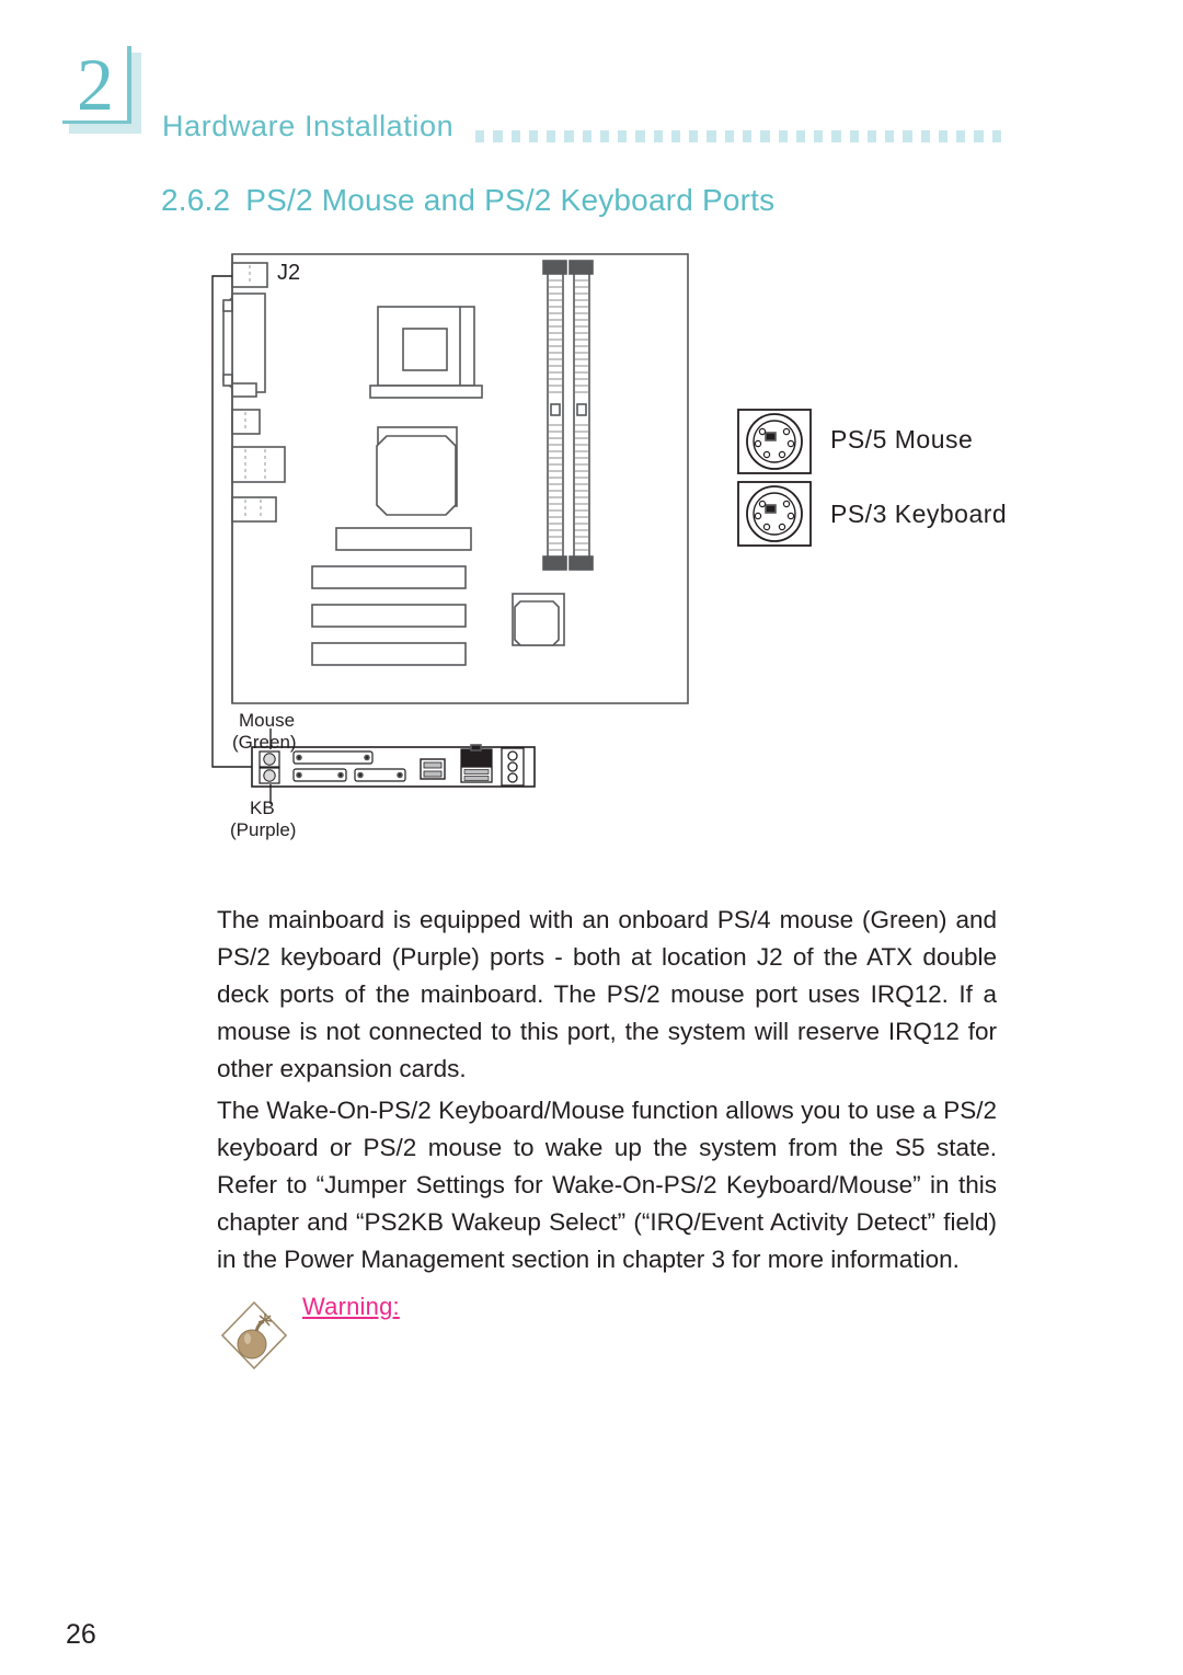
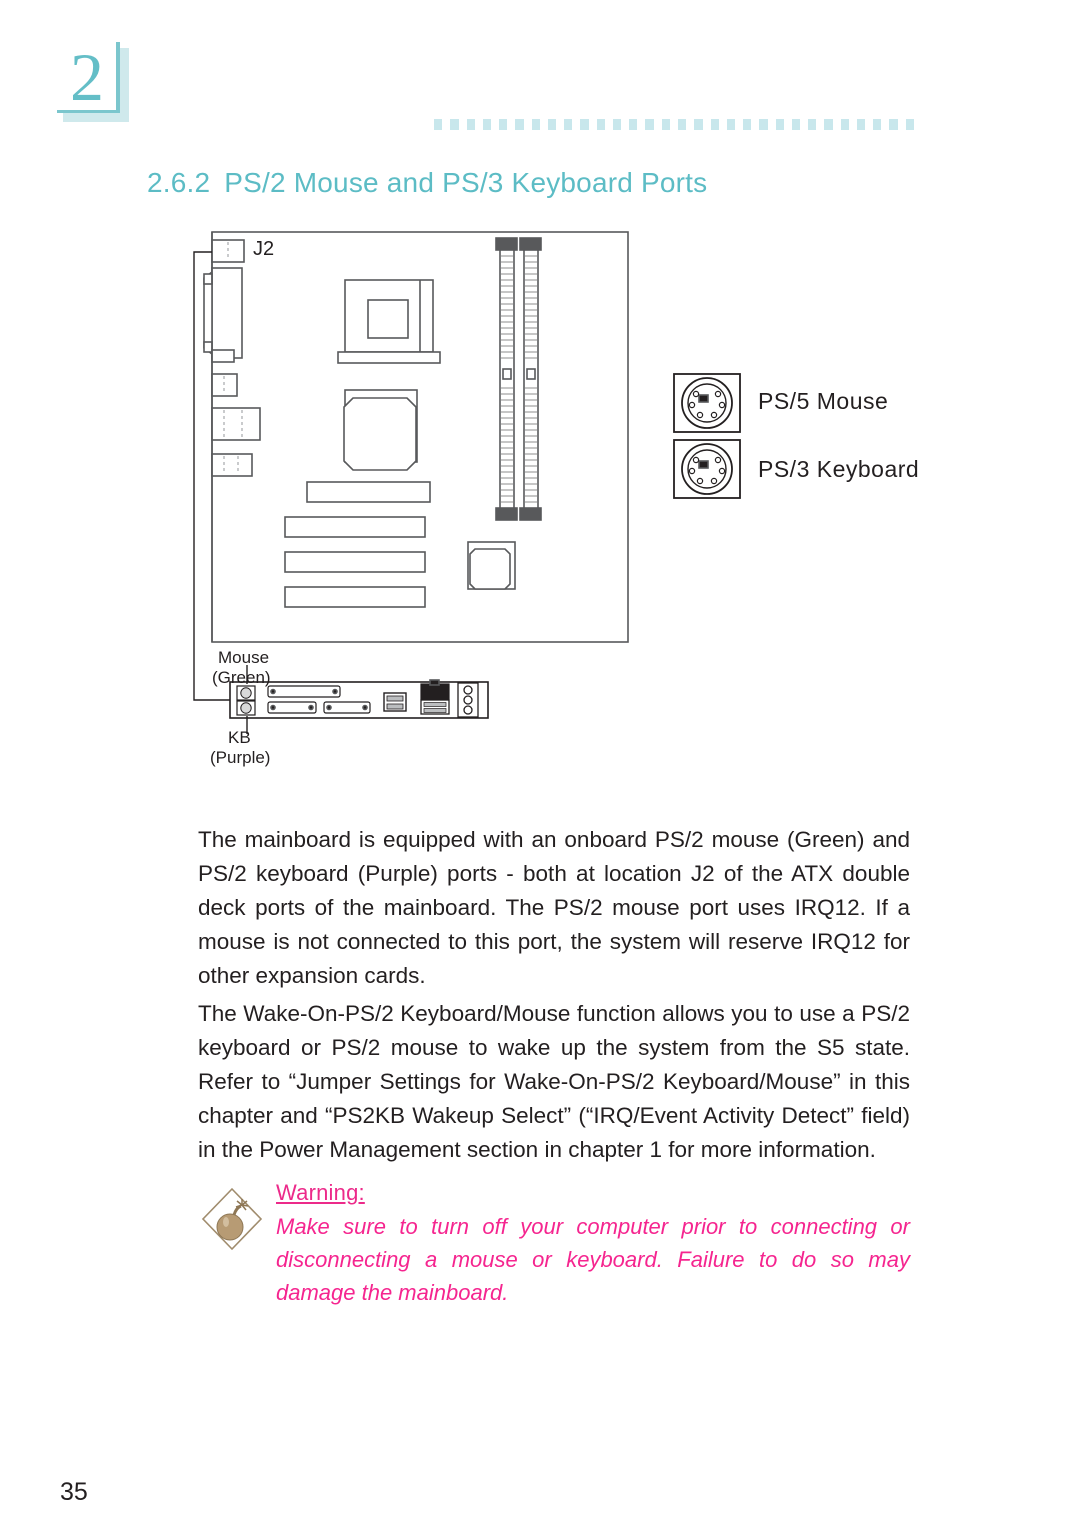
  2
- Hardware Installation
- 2.6.2 PS/2 Mouse and PS/2 Keyboard Ports
+ 2.6.2 PS/2 Mouse and PS/3 Keyboard Ports
  J2
  Mouse
  (Green)
  KB
  (Purple)
  PS/5 Mouse
  PS/3 Keyboard
- The mainboard is equipped with an onboard PS/4 mouse (Green) and PS/2 keyboard (Purple) ports - both at location J2 of the ATX double deck ports of the mainboard. The PS/2 mouse port uses IRQ12. If a mouse is not connected to this port, the system will reserve IRQ12 for other expansion cards.
+ The mainboard is equipped with an onboard PS/2 mouse (Green) and PS/2 keyboard (Purple) ports - both at location J2 of the ATX double deck ports of the mainboard. The PS/2 mouse port uses IRQ12. If a mouse is not connected to this port, the system will reserve IRQ12 for other expansion cards.
- The Wake-On-PS/2 Keyboard/Mouse function allows you to use a PS/2 keyboard or PS/2 mouse to wake up the system from the S5 state. Refer to “Jumper Settings for Wake-On-PS/2 Keyboard/Mouse” in this chapter and “PS2KB Wakeup Select” (“IRQ/Event Activity Detect” field) in the Power Management section in chapter 3 for more information.
+ The Wake-On-PS/2 Keyboard/Mouse function allows you to use a PS/2 keyboard or PS/2 mouse to wake up the system from the S5 state. Refer to “Jumper Settings for Wake-On-PS/2 Keyboard/Mouse” in this chapter and “PS2KB Wakeup Select” (“IRQ/Event Activity Detect” field) in the Power Management section in chapter 1 for more information.
  Warning:
+ Make sure to turn off your computer prior to connecting or disconnecting a mouse or keyboard. Failure to do so may damage the mainboard.
- 26
+ 35
